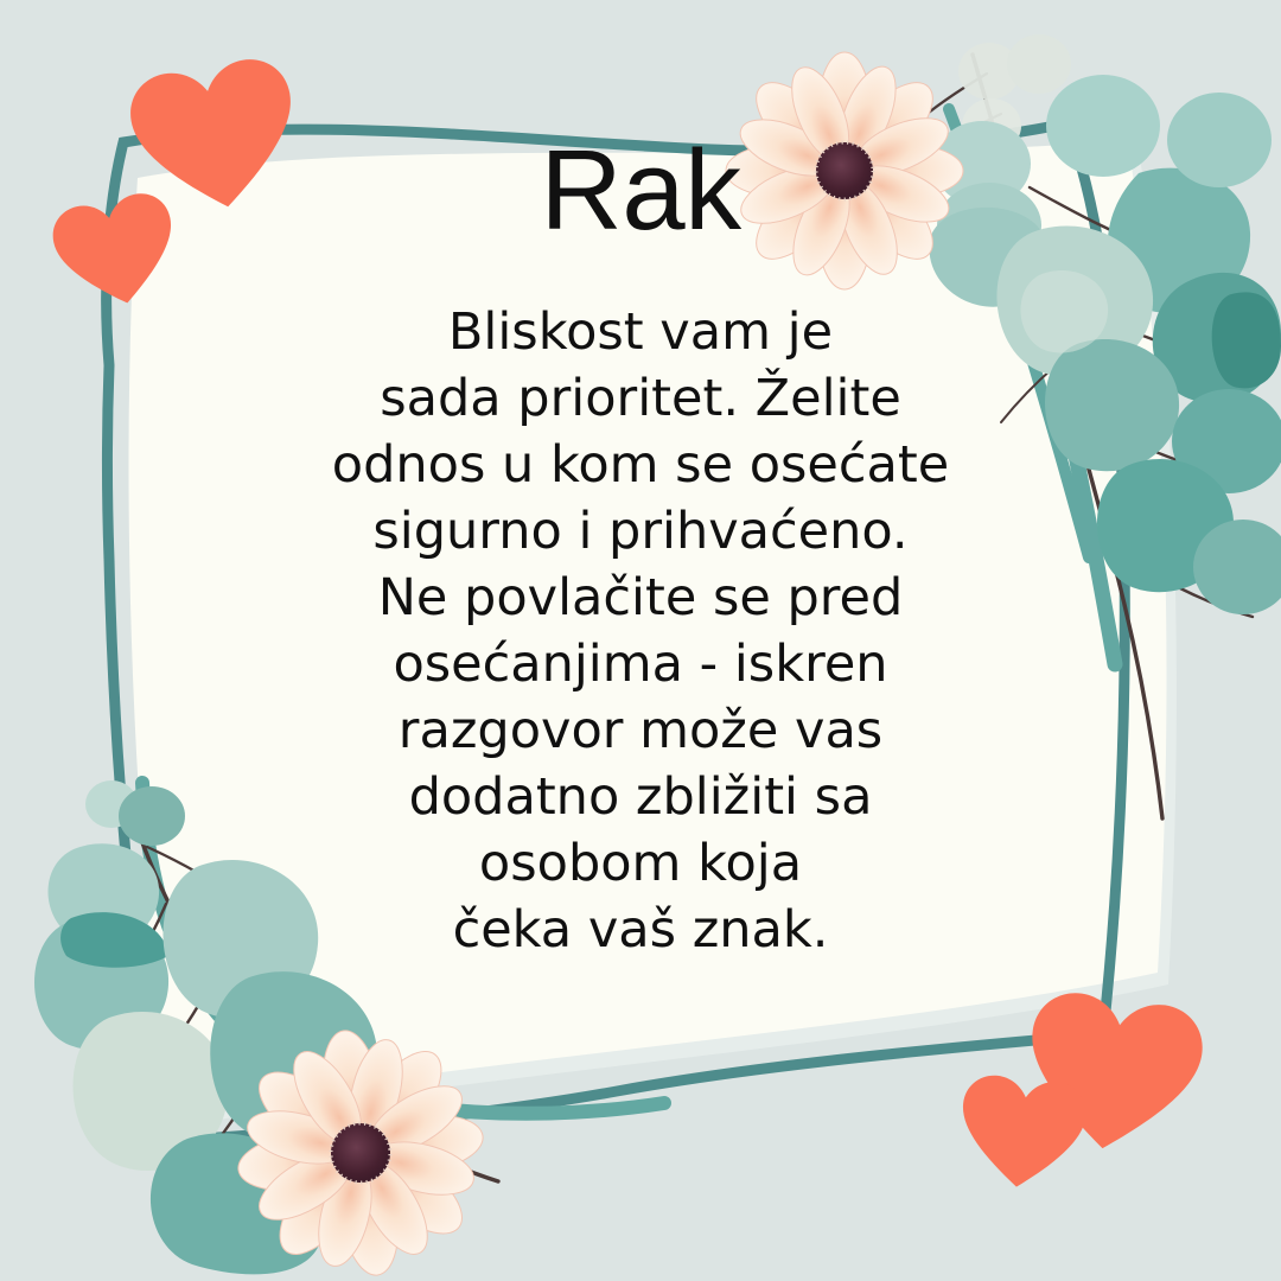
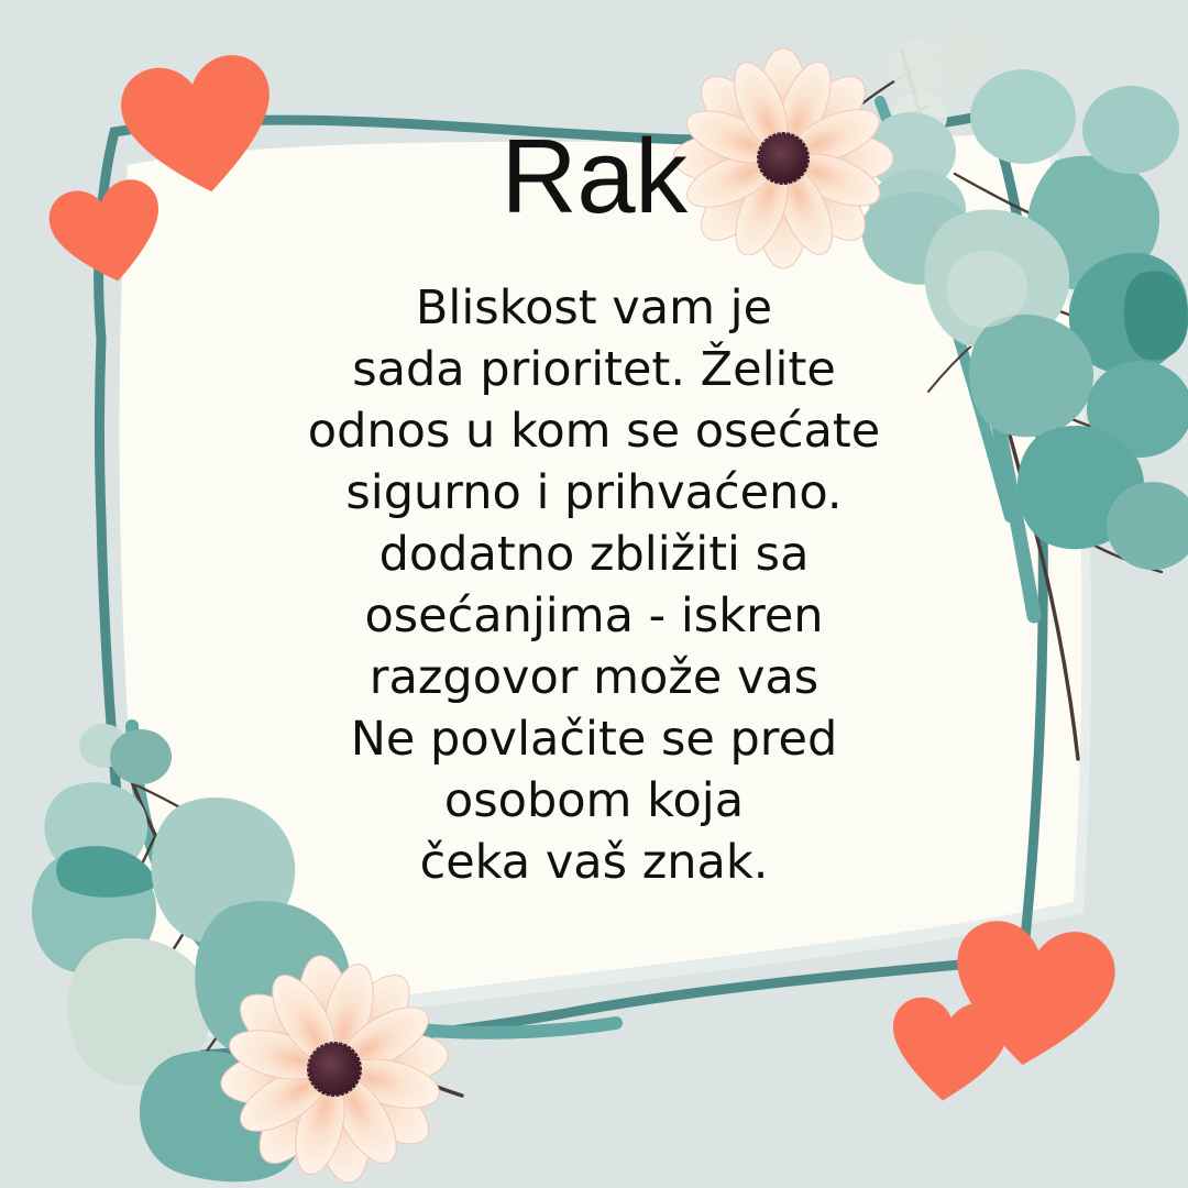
  Rak
  Bliskost vam je
  sada prioritet. Želite
  odnos u kom se osećate
  sigurno i prihvaćeno.
- Ne povlačite se pred
+ dodatno zbližiti sa
  osećanjima - iskren
  razgovor može vas
- dodatno zbližiti sa
+ Ne povlačite se pred
  osobom koja
  čeka vaš znak.
